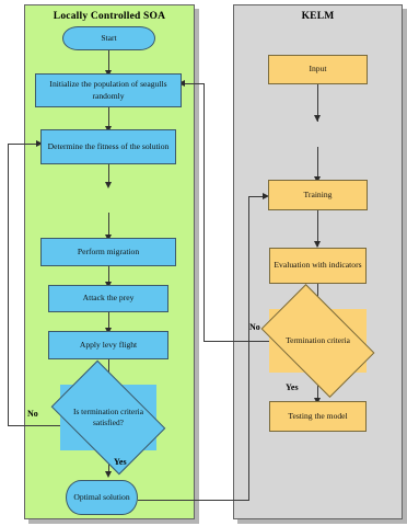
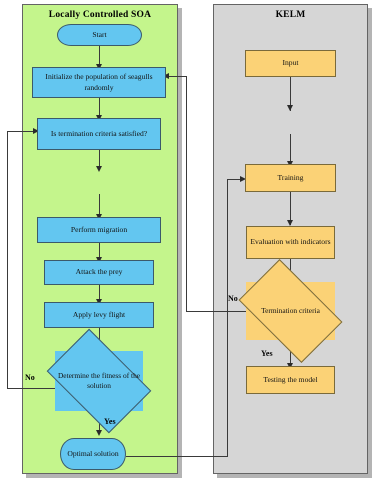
  Locally Controlled SOA
  KELM
  No
  Yes
  No
  Yes
  Start
  Initialize the population of seagulls randomly
- Determine the fitness of the solution
+ Is termination criteria satisfied?
  Perform migration
  Attack the prey
  Apply levy flight
- Is termination criteria satisfied?
+ Determine the fitness of the solution
  Optimal solution
  Input
  Training
  Evaluation with indicators
  Termination criteria
  Testing the model
